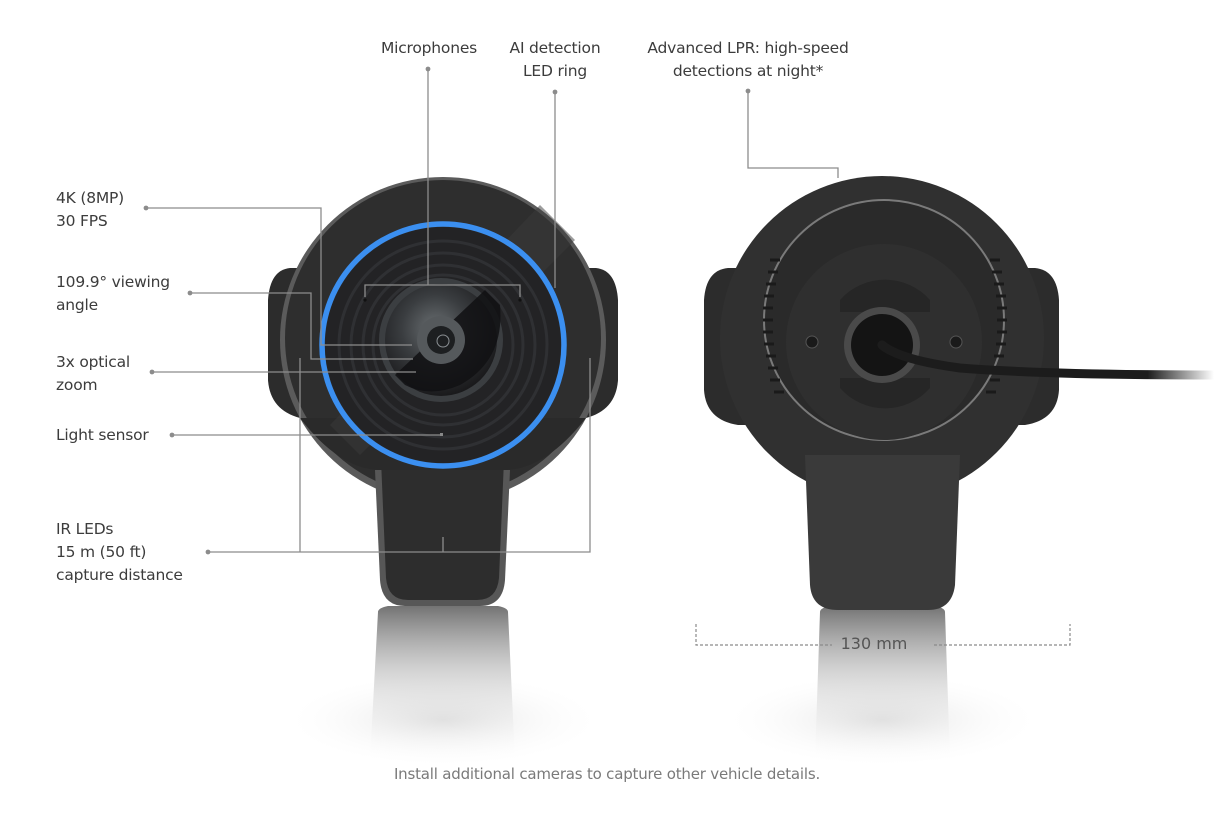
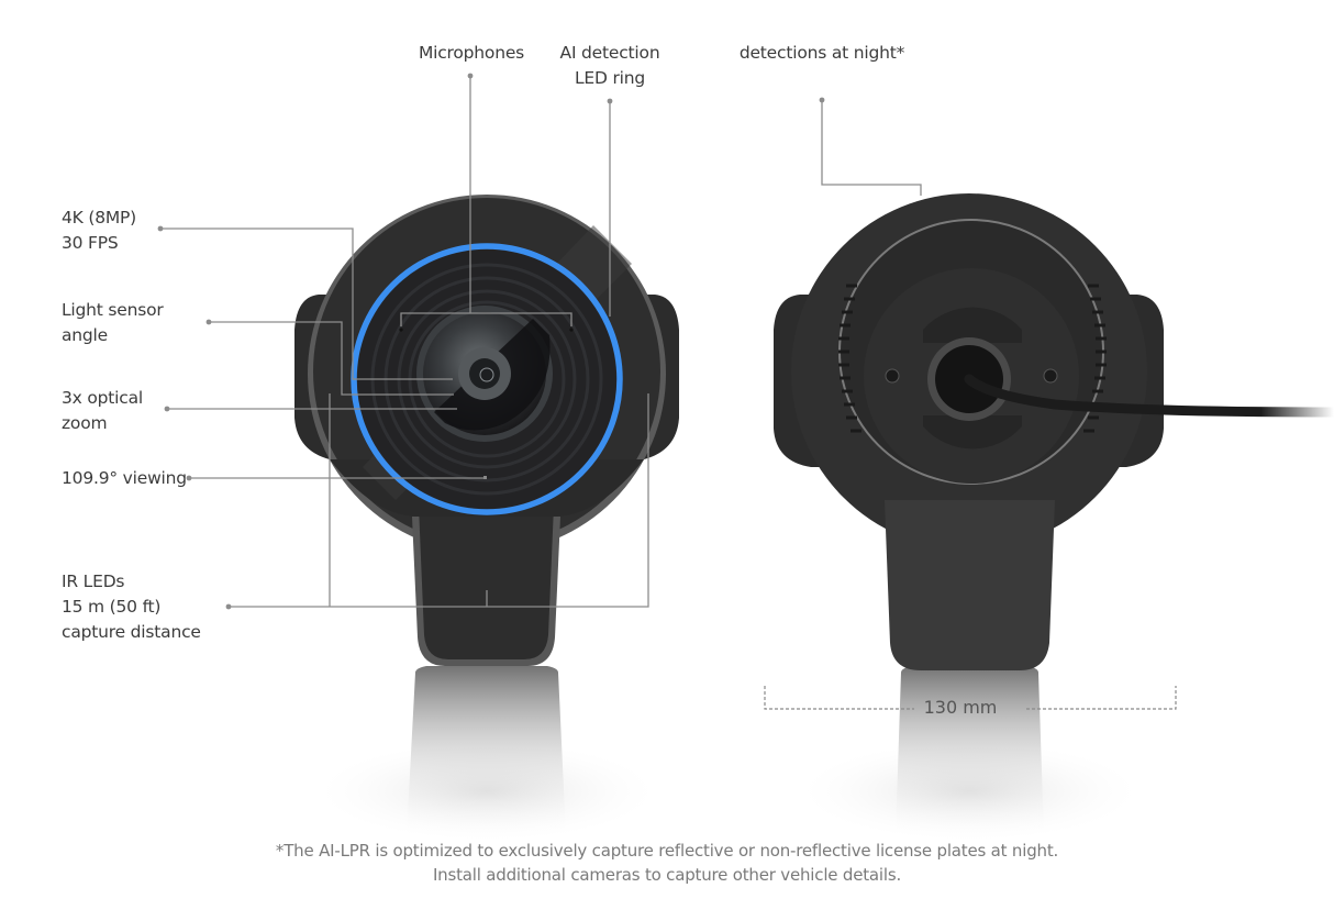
  Microphones
  AI detection
  LED ring
  4K (8MP)
  30 FPS
- 109.9° viewing
+ Light sensor
  angle
  3x optical
  zoom
- Light sensor
+ 109.9° viewing
  IR LEDs
  15 m (50 ft)
  capture distance
- Advanced LPR: high-speed
  detections at night*
  130 mm
+ *The AI-LPR is optimized to exclusively capture reflective or non-reflective license plates at night.
  Install additional cameras to capture other vehicle details.
